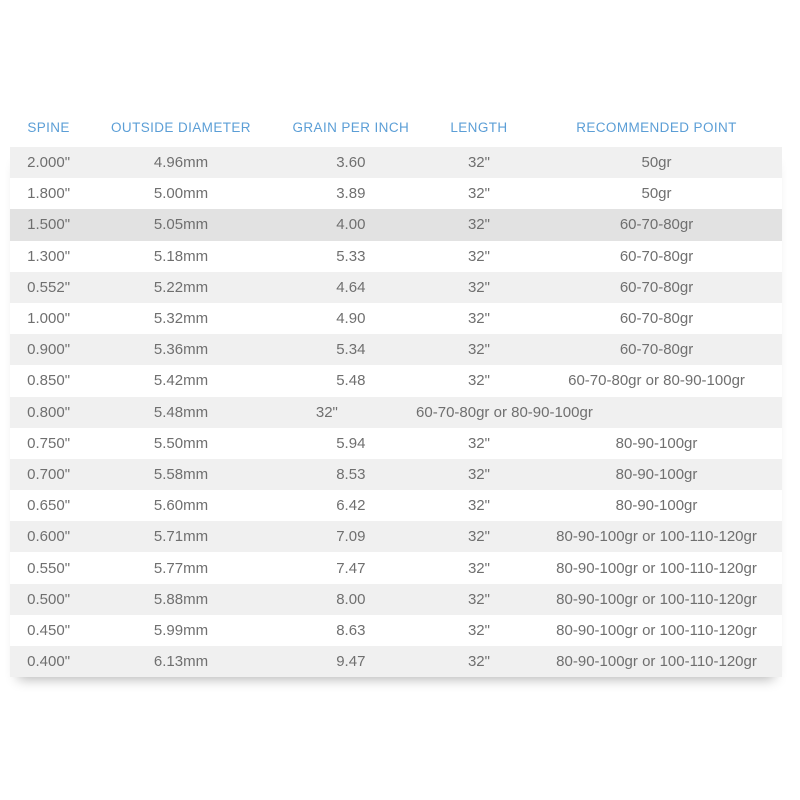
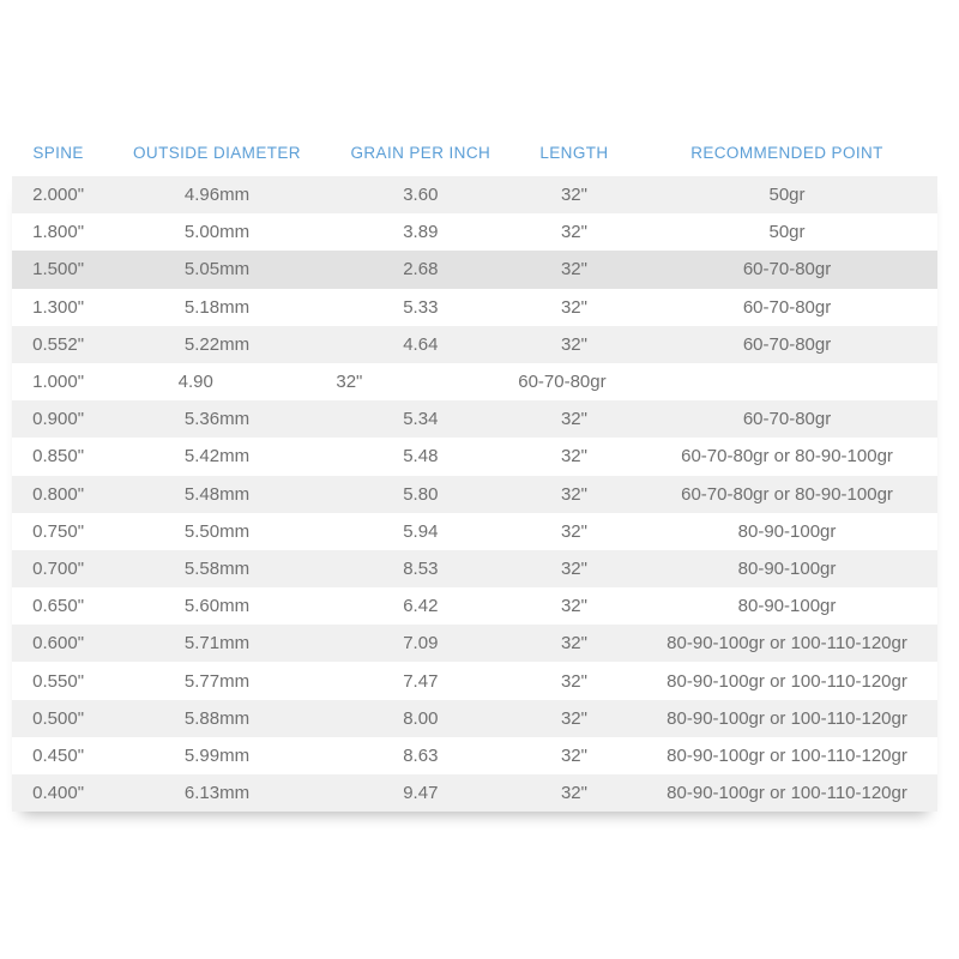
  SPINE
  OUTSIDE DIAMETER
  GRAIN PER INCH
  LENGTH
  RECOMMENDED POINT
  2.000"
  4.96mm
  3.60
  32"
  50gr
  1.800"
  5.00mm
  3.89
  32"
  50gr
  1.500"
  5.05mm
- 4.00
+ 2.68
  32"
  60-70-80gr
  1.300"
  5.18mm
  5.33
  32"
  60-70-80gr
  0.552"
  5.22mm
  4.64
  32"
  60-70-80gr
  1.000"
- 5.32mm
  4.90
  32"
  60-70-80gr
  0.900"
  5.36mm
  5.34
  32"
  60-70-80gr
  0.850"
  5.42mm
  5.48
  32"
  60-70-80gr or 80-90-100gr
  0.800"
  5.48mm
+ 5.80
  32"
  60-70-80gr or 80-90-100gr
  0.750"
  5.50mm
  5.94
  32"
  80-90-100gr
  0.700"
  5.58mm
  8.53
  32"
  80-90-100gr
  0.650"
  5.60mm
  6.42
  32"
  80-90-100gr
  0.600"
  5.71mm
  7.09
  32"
  80-90-100gr or 100-110-120gr
  0.550"
  5.77mm
  7.47
  32"
  80-90-100gr or 100-110-120gr
  0.500"
  5.88mm
  8.00
  32"
  80-90-100gr or 100-110-120gr
  0.450"
  5.99mm
  8.63
  32"
  80-90-100gr or 100-110-120gr
  0.400"
  6.13mm
  9.47
  32"
  80-90-100gr or 100-110-120gr
